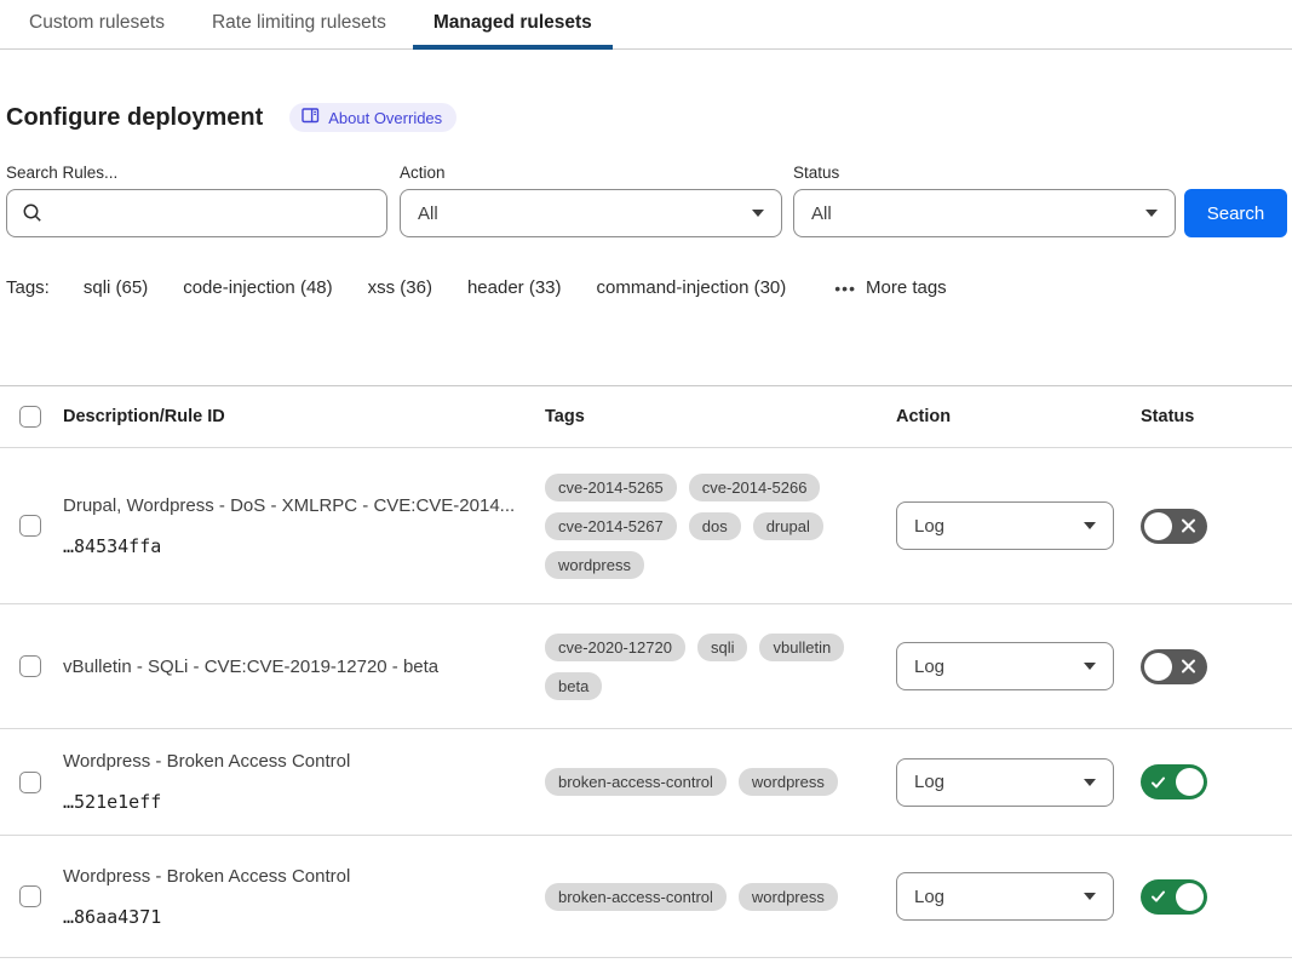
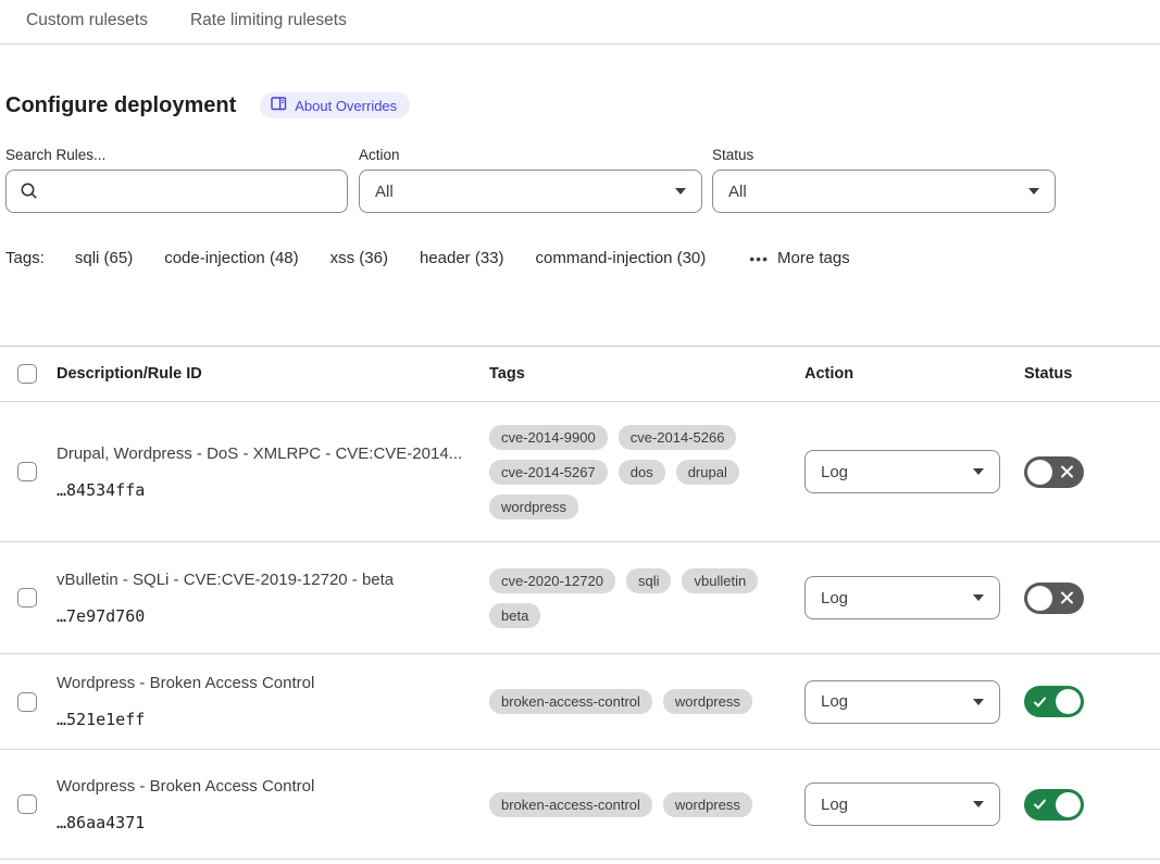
  Custom rulesets
  Rate limiting rulesets
- Managed rulesets
  Configure deployment
  About Overrides
  Search Rules...
  Action
  All
  Status
  All
- Search
  Tags:
  sqli (65)
  code-injection (48)
  xss (36)
  header (33)
  command-injection (30)
  •••
  More tags
  Description/Rule ID
  Tags
  Action
  Status
  Drupal, Wordpress - DoS - XMLRPC - CVE:CVE-2014...
  …84534ffa
- cve-2014-5265
+ cve-2014-9900
  cve-2014-5266
  cve-2014-5267
  dos
  drupal
  wordpress
  Log
  vBulletin - SQLi - CVE:CVE-2019-12720 - beta
+ …7e97d760
  cve-2020-12720
  sqli
  vbulletin
  beta
  Log
  Wordpress - Broken Access Control
  …521e1eff
  broken-access-control
  wordpress
  Log
  Wordpress - Broken Access Control
  …86aa4371
  broken-access-control
  wordpress
  Log
